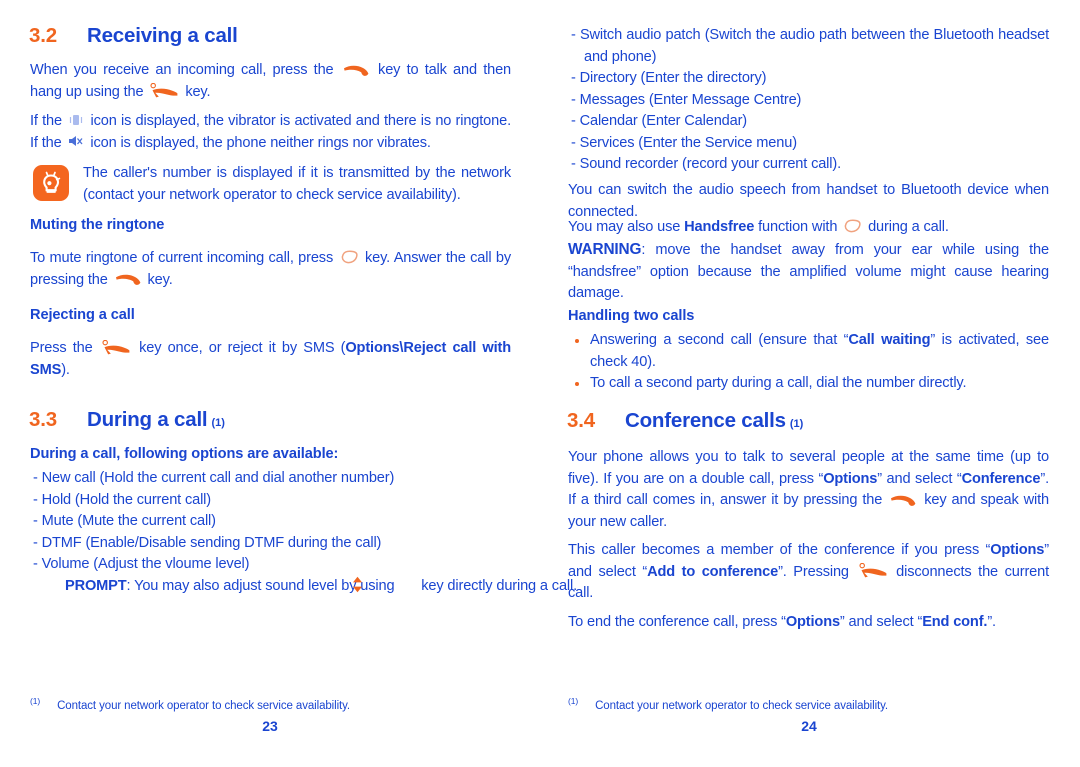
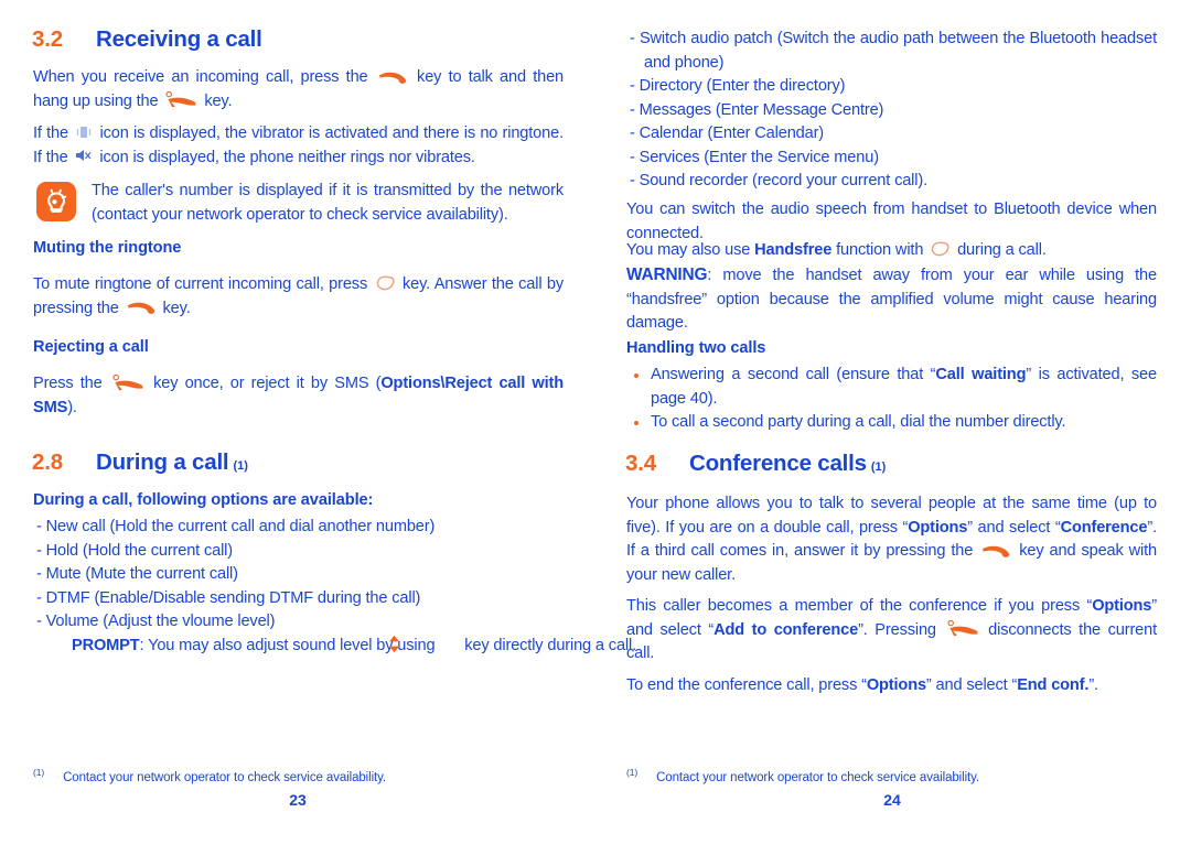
  3.2
  Receiving a call
  When you receive an incoming call, press the key to talk and then hang up using the key.
  If the icon is displayed, the vibrator is activated and there is no ringtone. If the icon is displayed, the phone neither rings nor vibrates.
  The caller's number is displayed if it is transmitted by the network (contact your network operator to check service availability).
  Muting the ringtone
  To mute ringtone of current incoming call, press key. Answer the call by pressing the key.
  Rejecting a call
  Press the key once, or reject it by SMS (Options\Reject call with SMS).
- 3.3
+ 2.8
  During a call
  (1)
  During a call, following options are available:
  - New call (Hold the current call and dial another number)
  - Hold (Hold the current call)
  - Mute (Mute the current call)
  - DTMF (Enable/Disable sending DTMF during the call)
  - Volume (Adjust the vloume level)
  PROMPT: You may also adjust sound level by using key directly during a call.
  (1) Contact your network operator to check service availability.
  23
  - Switch audio patch (Switch the audio path between the Bluetooth headset and phone)
  - Directory (Enter the directory)
  - Messages (Enter Message Centre)
  - Calendar (Enter Calendar)
  - Services (Enter the Service menu)
  - Sound recorder (record your current call).
  You can switch the audio speech from handset to Bluetooth device when connected.
  You may also use Handsfree function with during a call.
  WARNING: move the handset away from your ear while using the “handsfree” option because the amplified volume might cause hearing damage.
  Handling two calls
- Answering a second call (ensure that “Call waiting” is activated, see check 40).
+ Answering a second call (ensure that “Call waiting” is activated, see page 40).
  To call a second party during a call, dial the number directly.
  3.4
  Conference calls
  (1)
  Your phone allows you to talk to several people at the same time (up to five). If you are on a double call, press “Options” and select “Conference”. If a third call comes in, answer it by pressing the key and speak with your new caller.
  This caller becomes a member of the conference if you press “Options” and select “Add to conference”. Pressing disconnects the current call.
  To end the conference call, press “Options” and select “End conf.”.
  (1) Contact your network operator to check service availability.
  24
